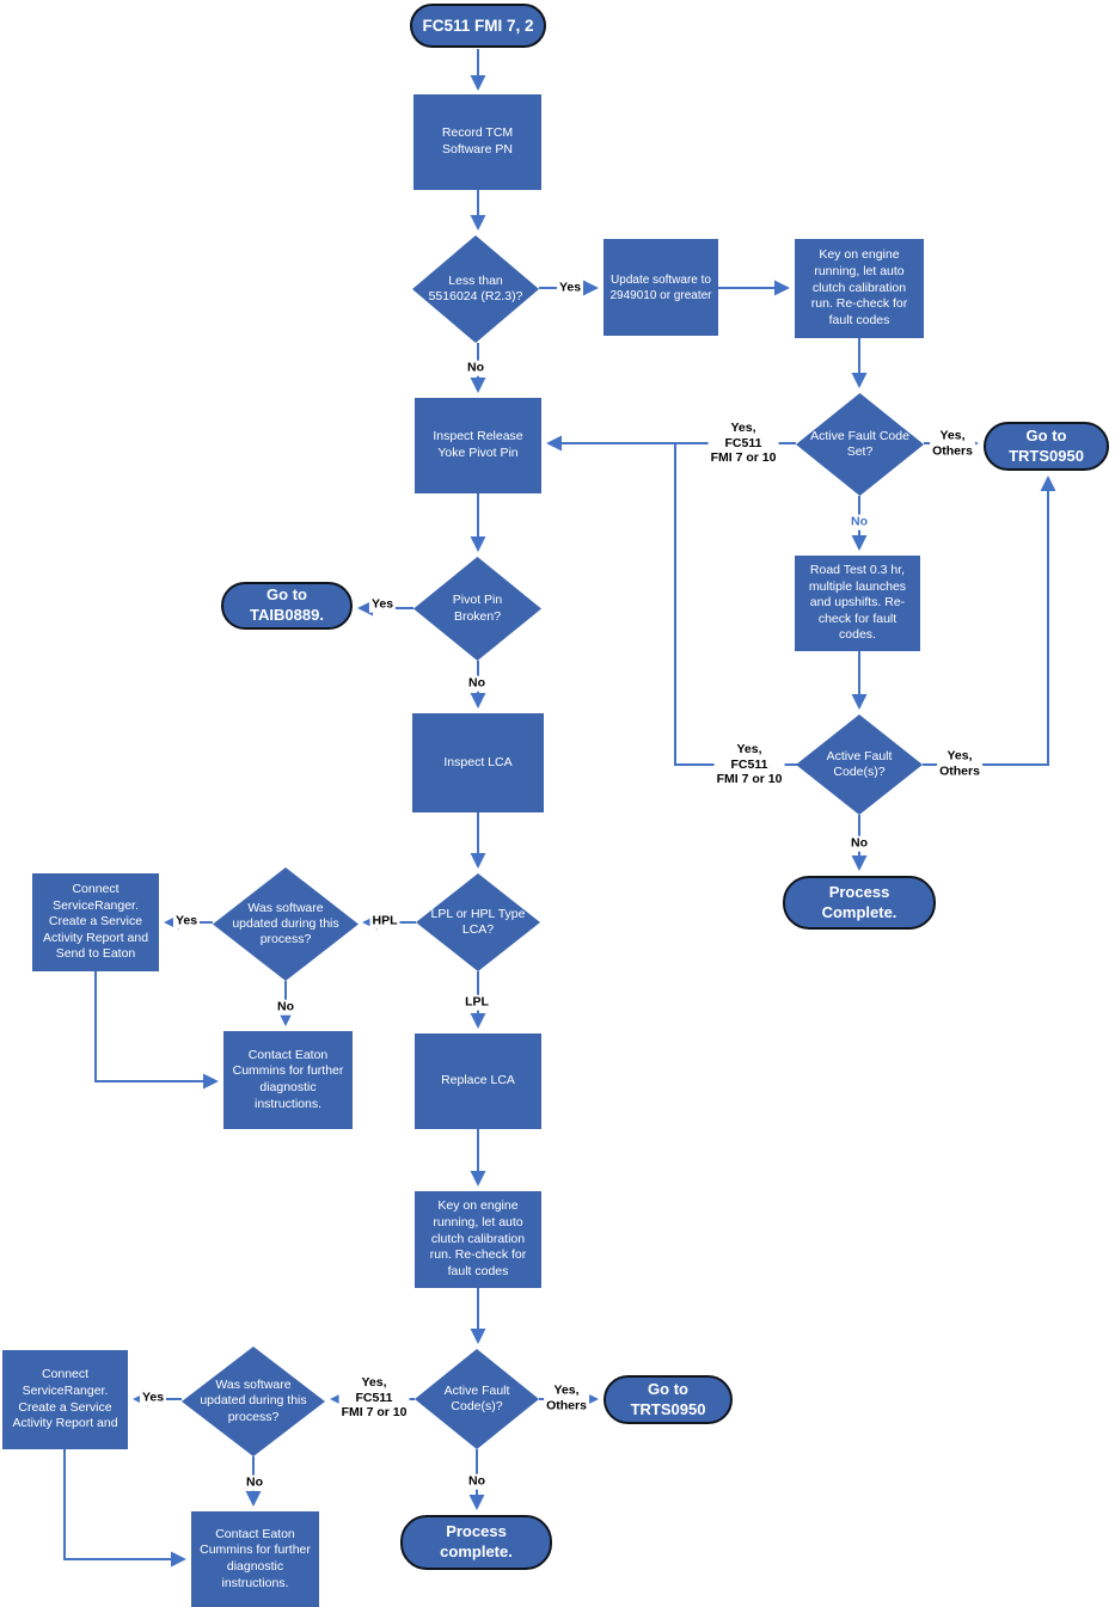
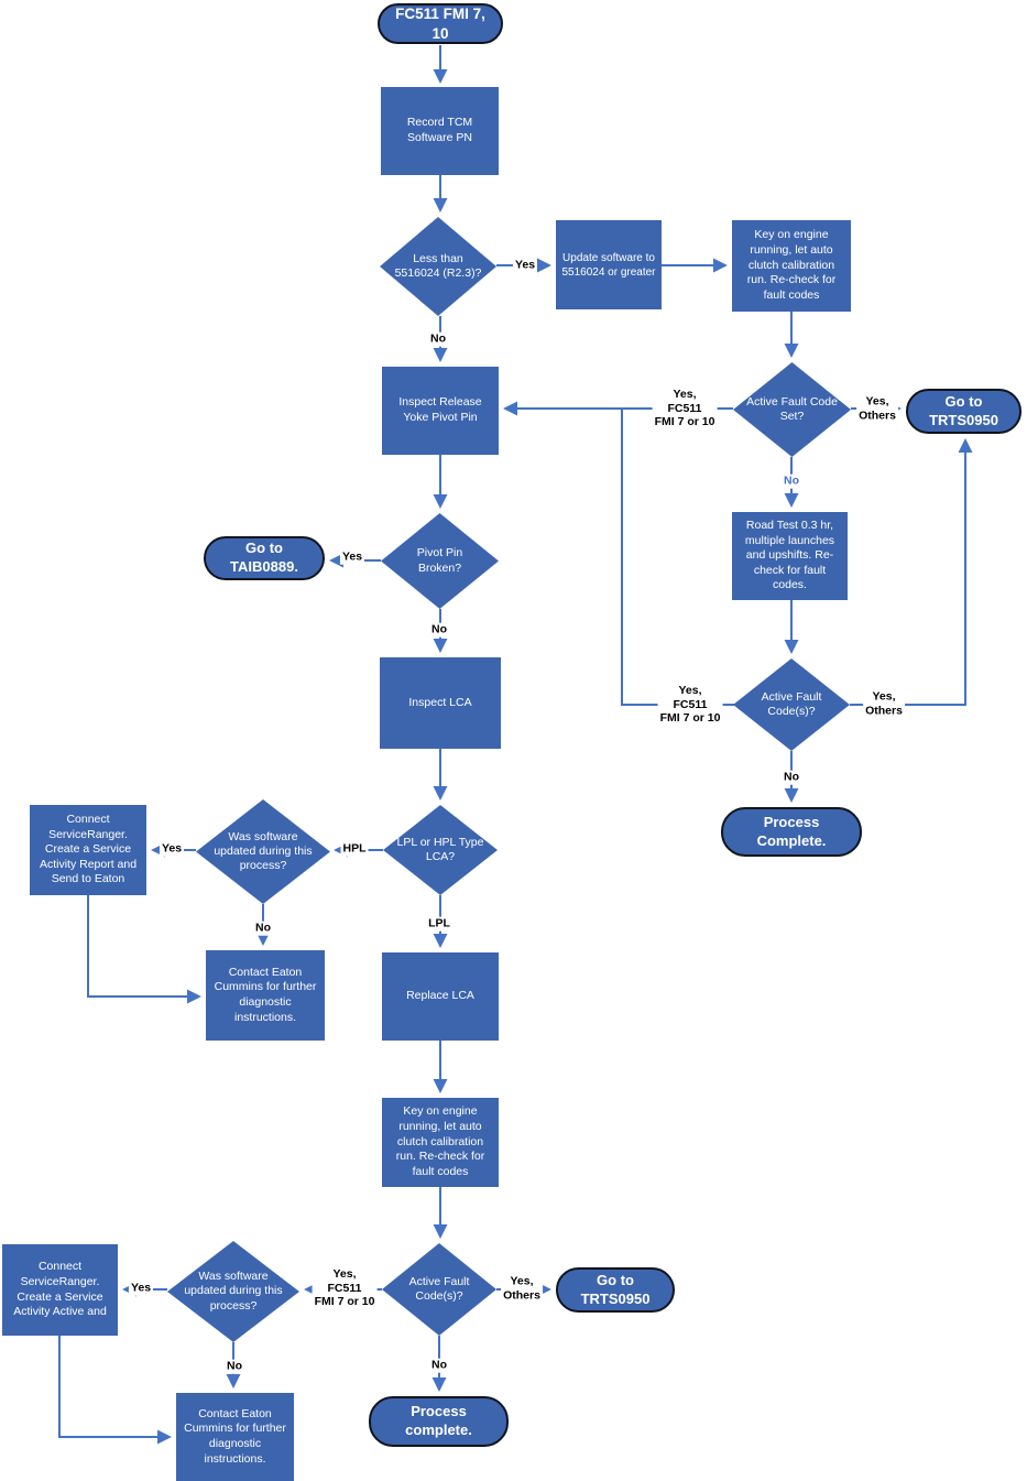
- FC511 FMI 7, 2
+ FC511 FMI 7, 10
  Record TCM Software PN
  Less than 5516024 (R2.3)?
- Update software to 2949010 or greater
+ Update software to 5516024 or greater
  Key on engine running, let auto clutch calibration run. Re-check for fault codes
  Active Fault Code Set?
  Go to TRTS0950
  Road Test 0.3 hr, multiple launches and upshifts. Re-check for fault codes.
  Active Fault Code(s)?
  Process Complete.
  Inspect Release Yoke Pivot Pin
  Pivot Pin Broken?
  Go to TAIB0889.
  Inspect LCA
  LPL or HPL Type LCA?
  Was software updated during this process?
  Connect ServiceRanger. Create a Service Activity Report and Send to Eaton
  Contact Eaton Cummins for further diagnostic instructions.
  Replace LCA
  Key on engine running, let auto clutch calibration run. Re-check for fault codes
  Active Fault Code(s)?
  Was software updated during this process?
- Connect ServiceRanger. Create a Service Activity Report and
+ Connect ServiceRanger. Create a Service Activity Active and
  Go to TRTS0950
  Process complete.
  Contact Eaton Cummins for further diagnostic instructions.
  Yes
  No
  Yes,
  FC511
  FMI 7 or 10
  Yes,
  Others
  No
  Yes,
  FC511
  FMI 7 or 10
  Yes,
  Others
  No
  Yes
  No
  HPL
  LPL
  Yes
  No
  Yes,
  FC511
  FMI 7 or 10
  Yes,
  Others
  No
  Yes
  No
